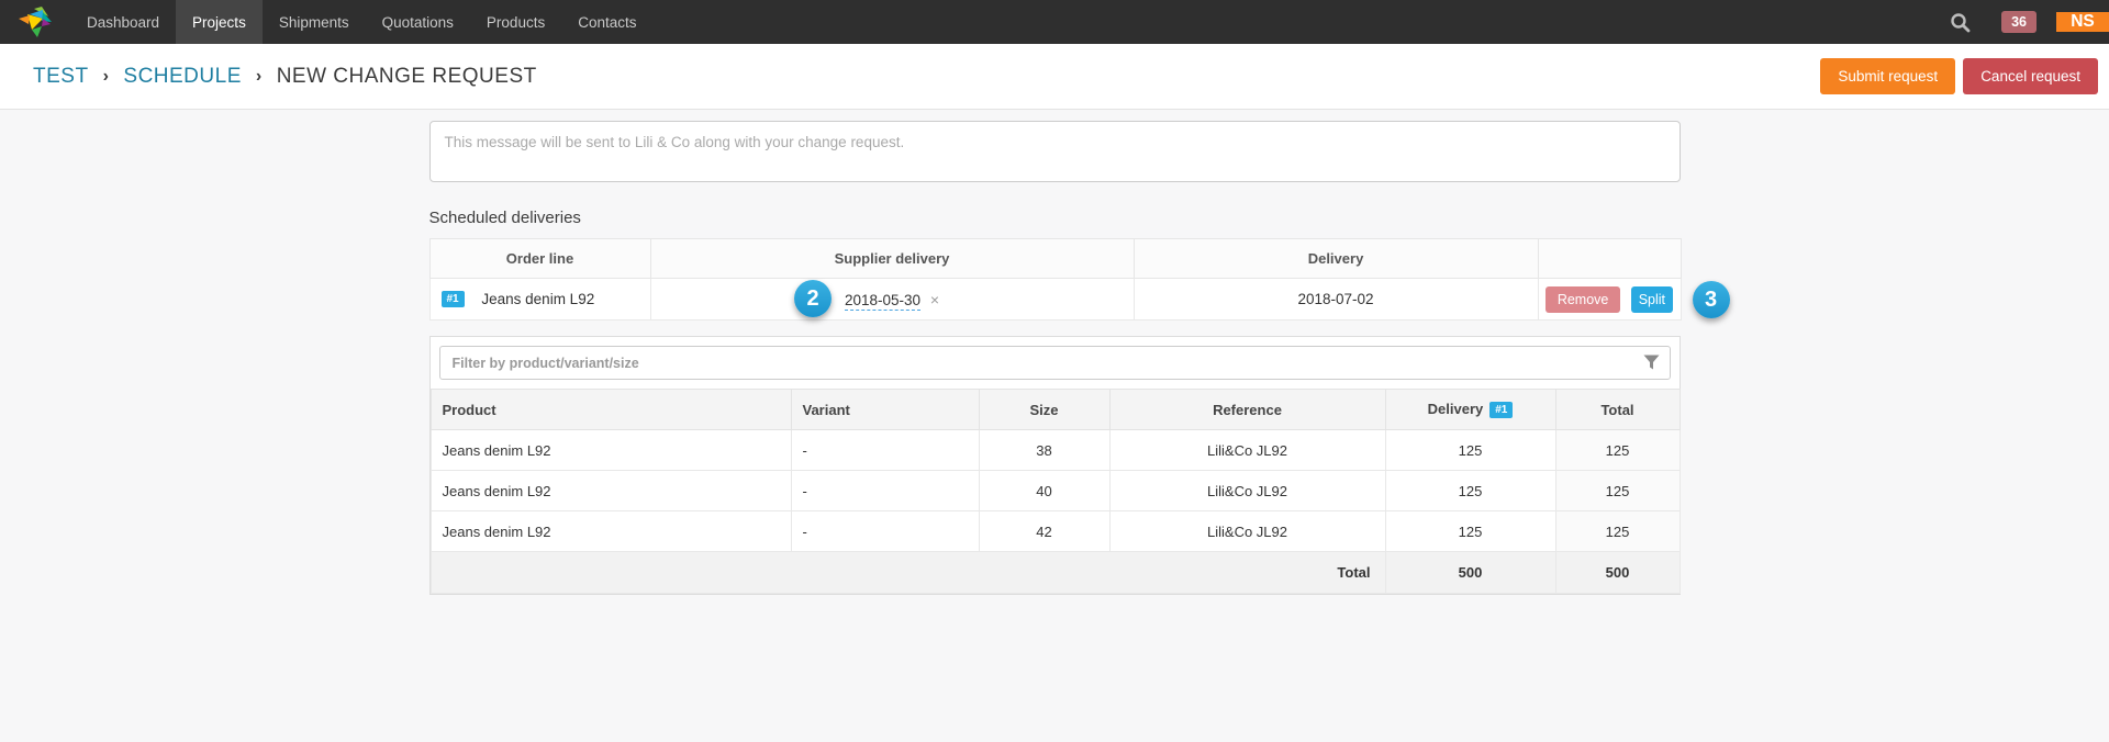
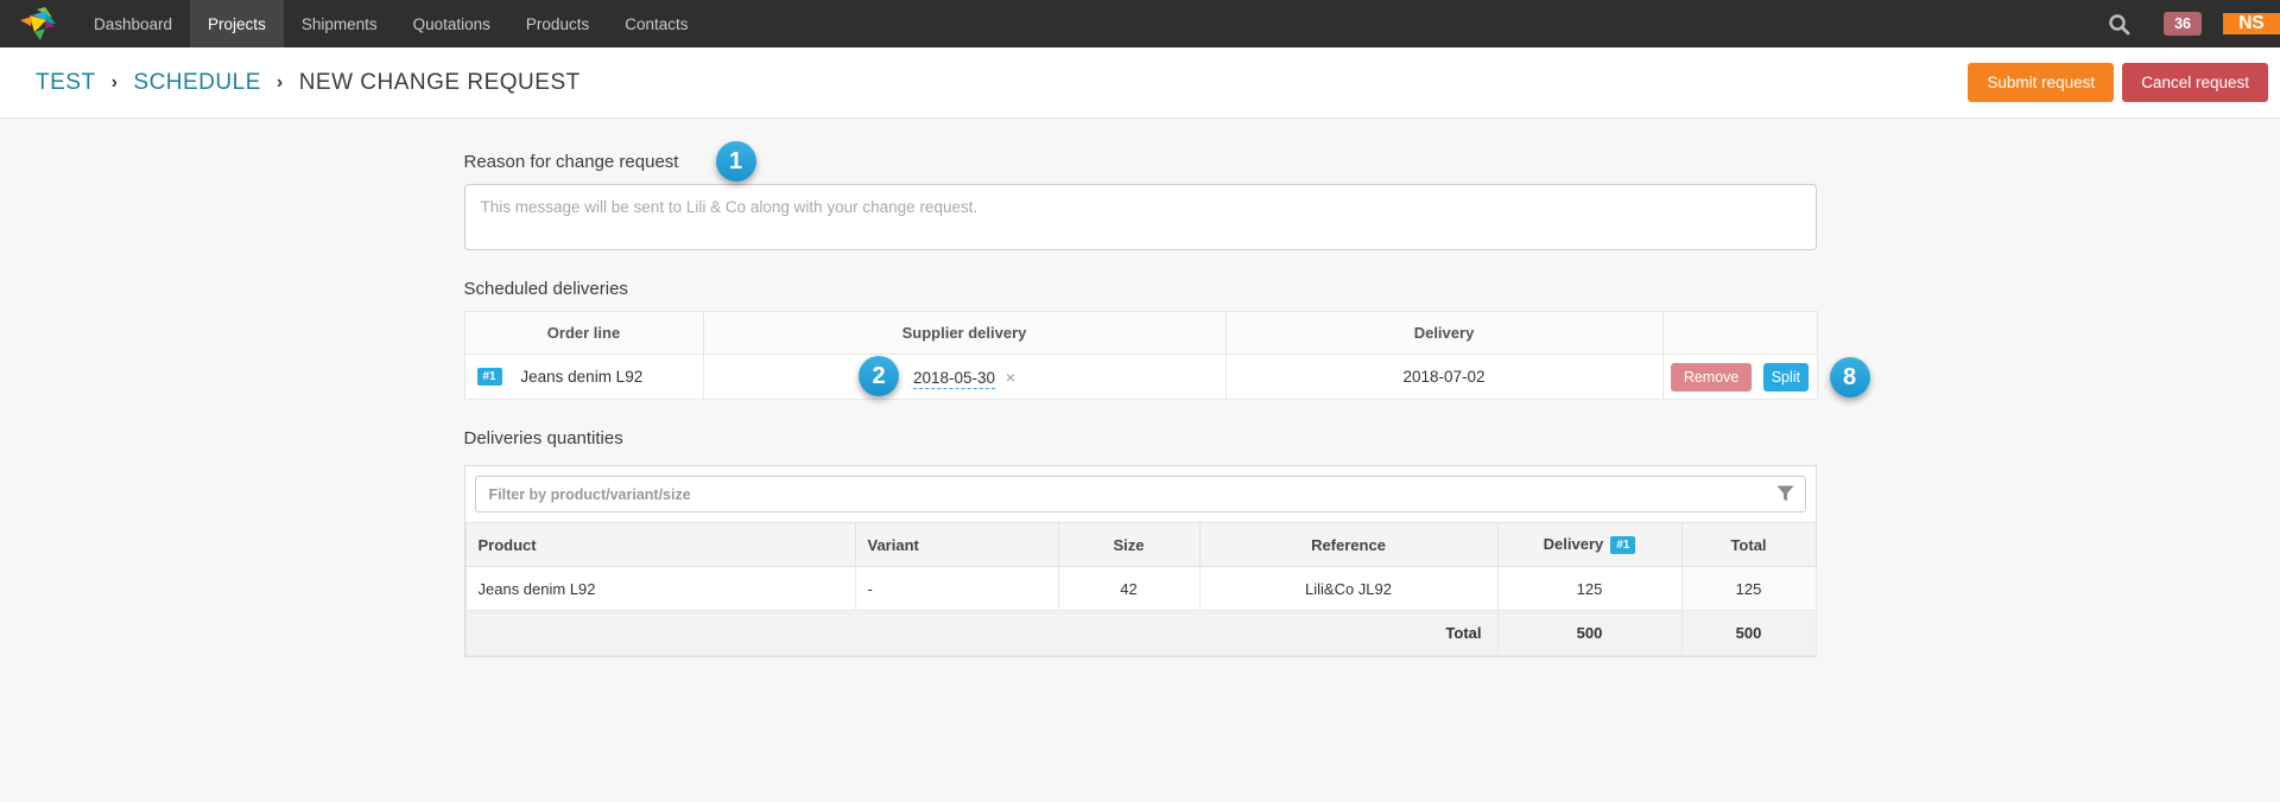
  Dashboard
  Projects
  Shipments
  Quotations
  Products
  Contacts
  36
  NS
  TEST
  ›
  SCHEDULE
  ›
  NEW CHANGE REQUEST
  Submit request
  Cancel request
+ Reason for change request
+ 1
  This message will be sent to Lili & Co along with your change request.
  Scheduled deliveries
  Order line	Supplier delivery	Delivery
- #1 Jeans denim L92	2 2018-05-30 ×	2018-07-02	Remove Split 3
+ #1 Jeans denim L92	2 2018-05-30 ×	2018-07-02	Remove Split 8
+ Deliveries quantities
  Filter by product/variant/size
  Product	Variant	Size	Reference	Delivery #1	Total
- Jeans denim L92	-	38	Lili&Co JL92	125	125
- Jeans denim L92	-	40	Lili&Co JL92	125	125
  Jeans denim L92	-	42	Lili&Co JL92	125	125
  Total	500	500
